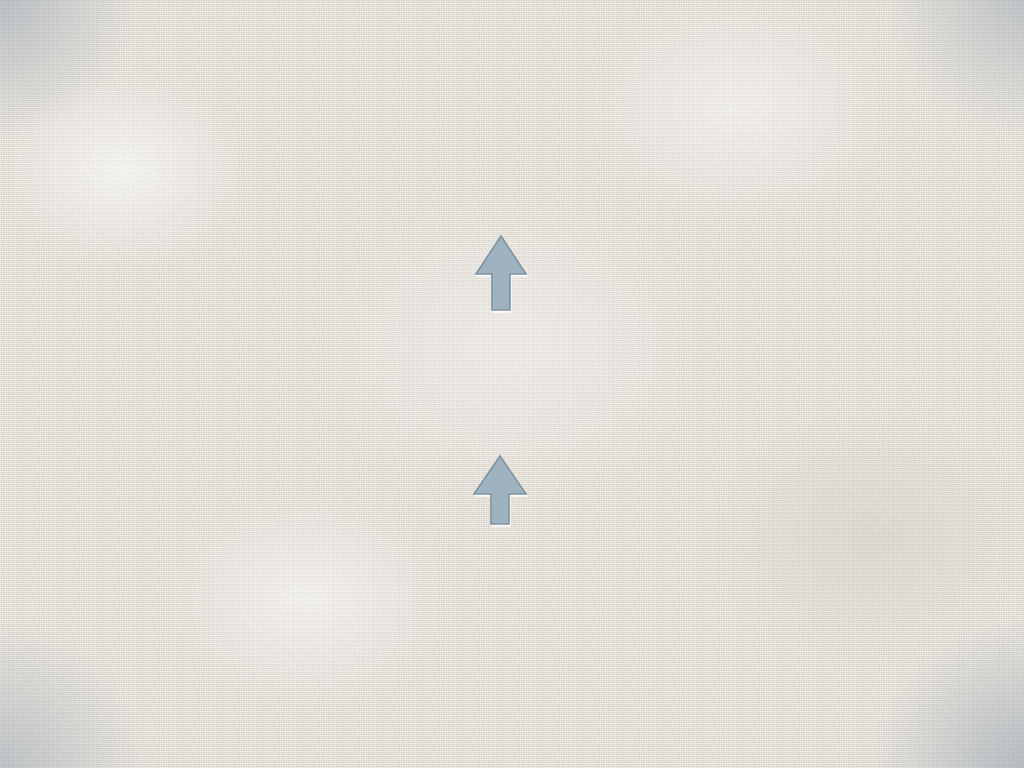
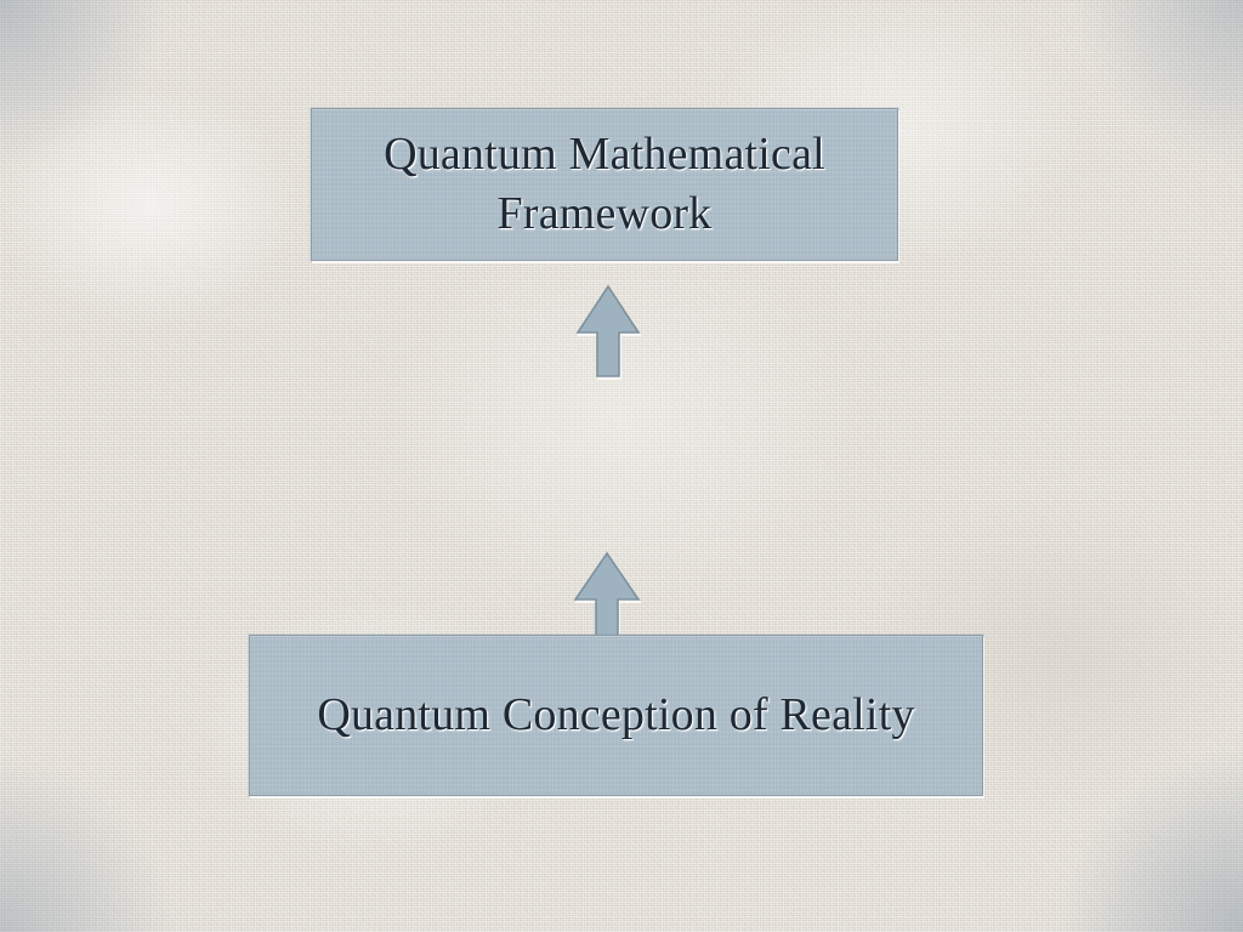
+ Quantum Mathematical
+ Framework
+ Quantum Conception of Reality
